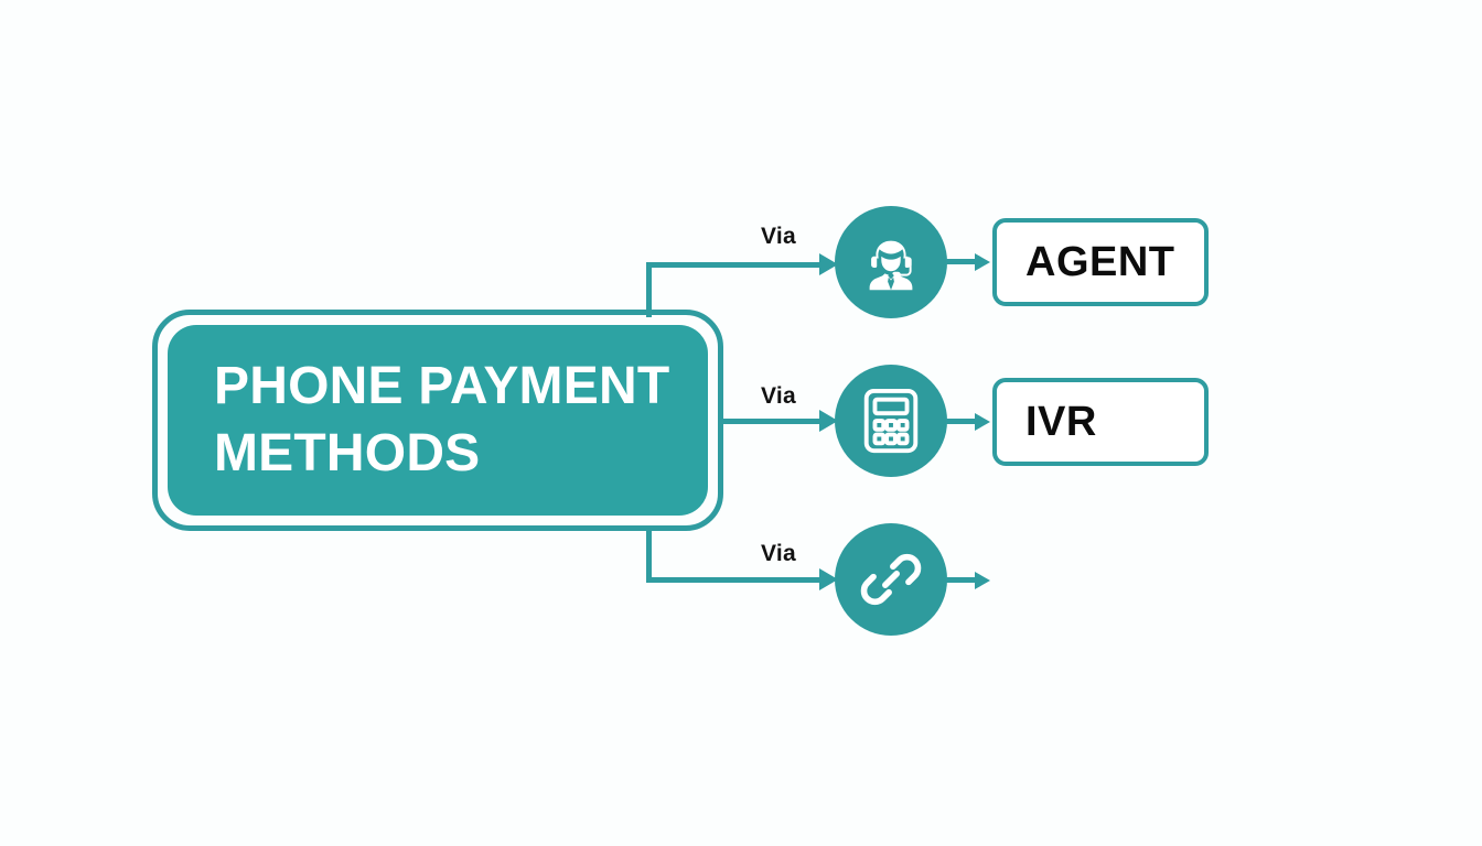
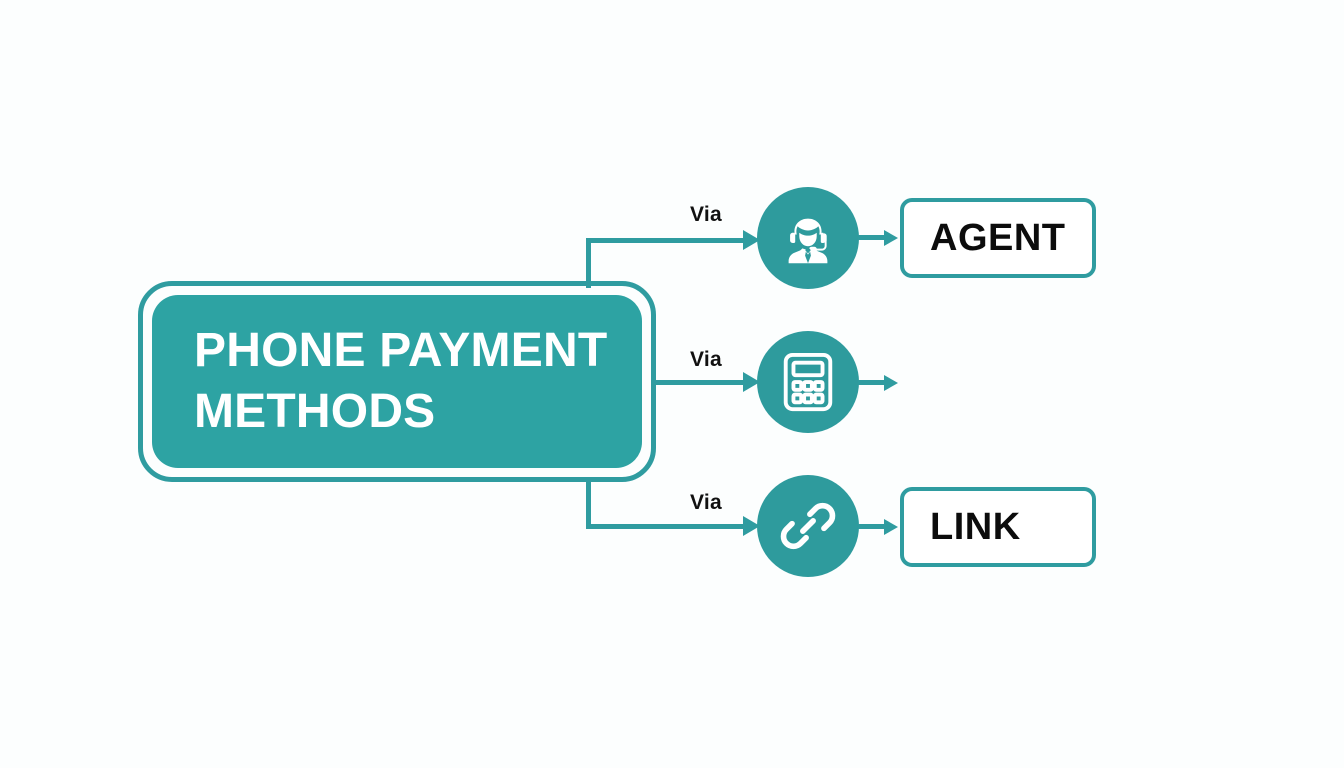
  PHONE PAYMENT
  METHODS
  Via
  AGENT
  Via
- IVR
  Via
+ LINK
